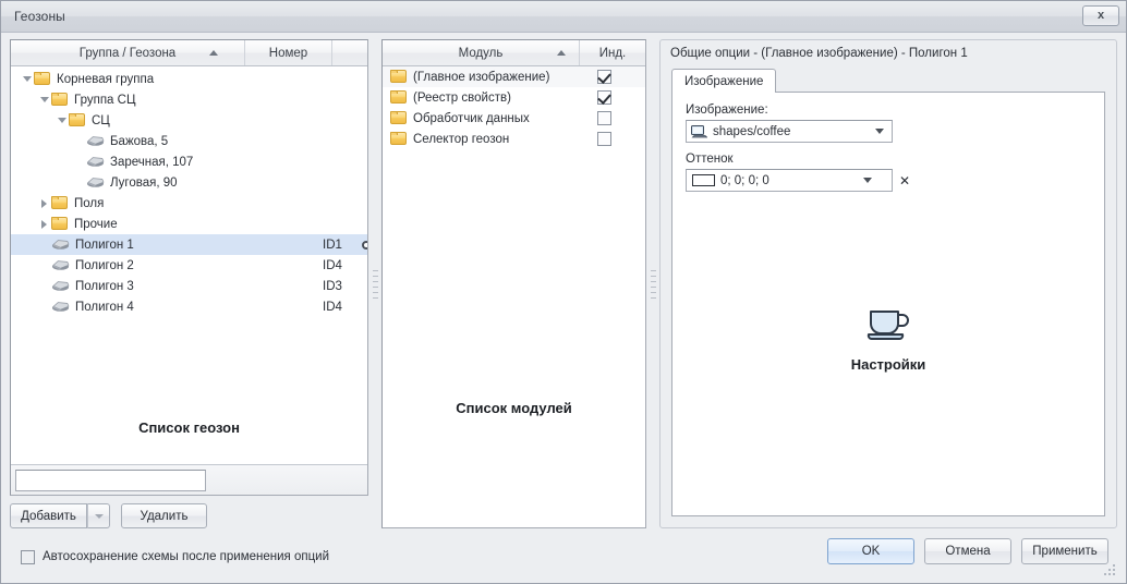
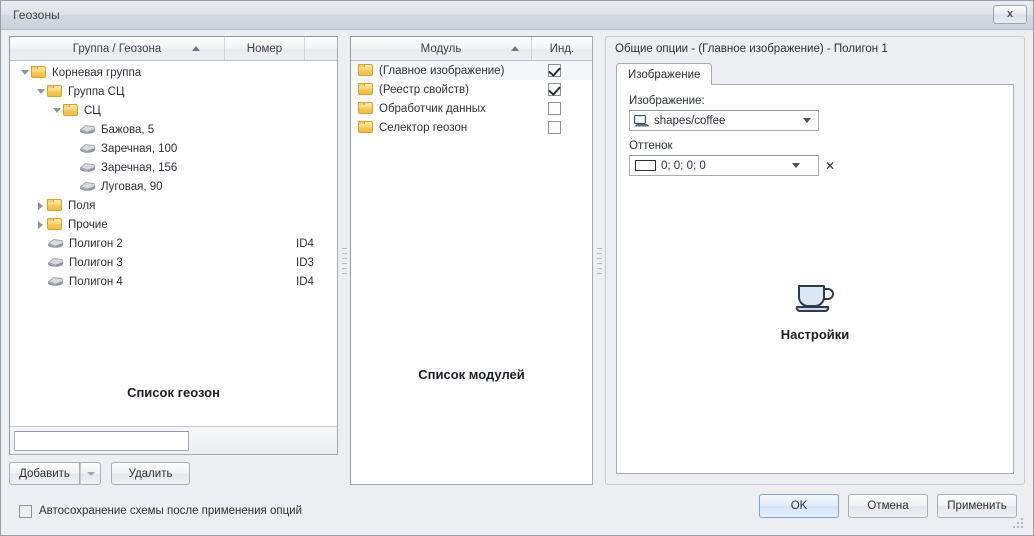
  Геозоны
  x
  Группа / Геозона
  Номер
  Корневая группа
  Группа СЦ
  СЦ
  Бажова, 5
+ Заречная, 100
- Заречная, 107
+ Заречная, 156
  Луговая, 90
  Поля
  Прочие
- Полигон 1
- ID1
  Полигон 2
  ID4
  Полигон 3
  ID3
  Полигон 4
  ID4
  Список геозон
  Добавить
  Удалить
  Модуль
  Инд.
  (Главное изображение)
  (Реестр свойств)
  Обработчик данных
  Селектор геозон
  Список модулей
  Общие опции - (Главное изображение) - Полигон 1
  Изображение
  Изображение:
  shapes/coffee
  Оттенок
  0; 0; 0; 0
  ✕
  Настройки
  Автосохранение схемы после применения опций
  OK
  Отмена
  Применить
